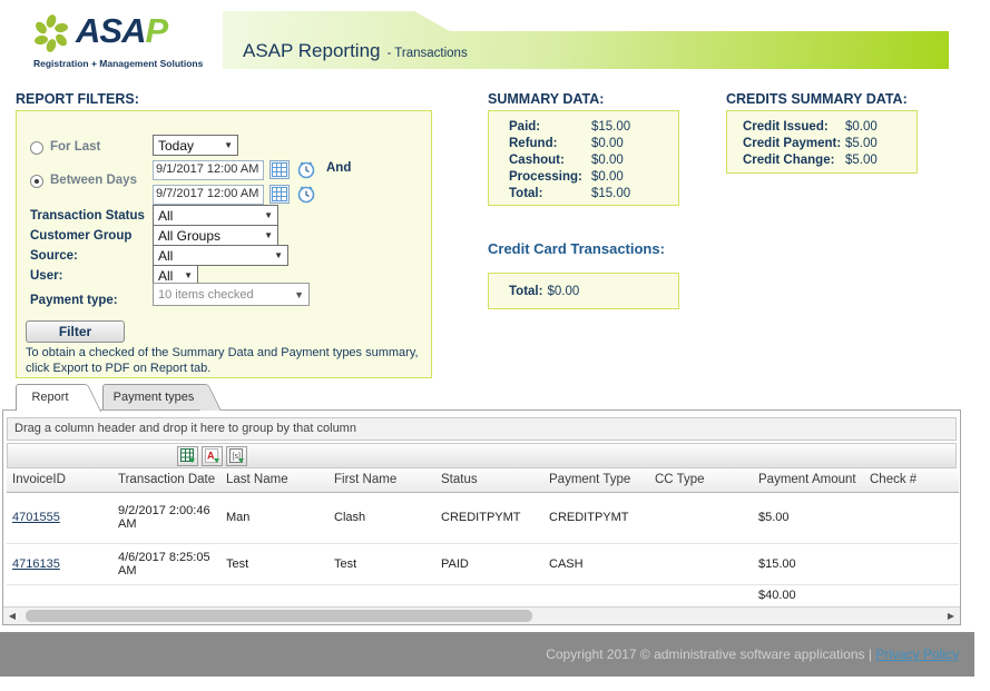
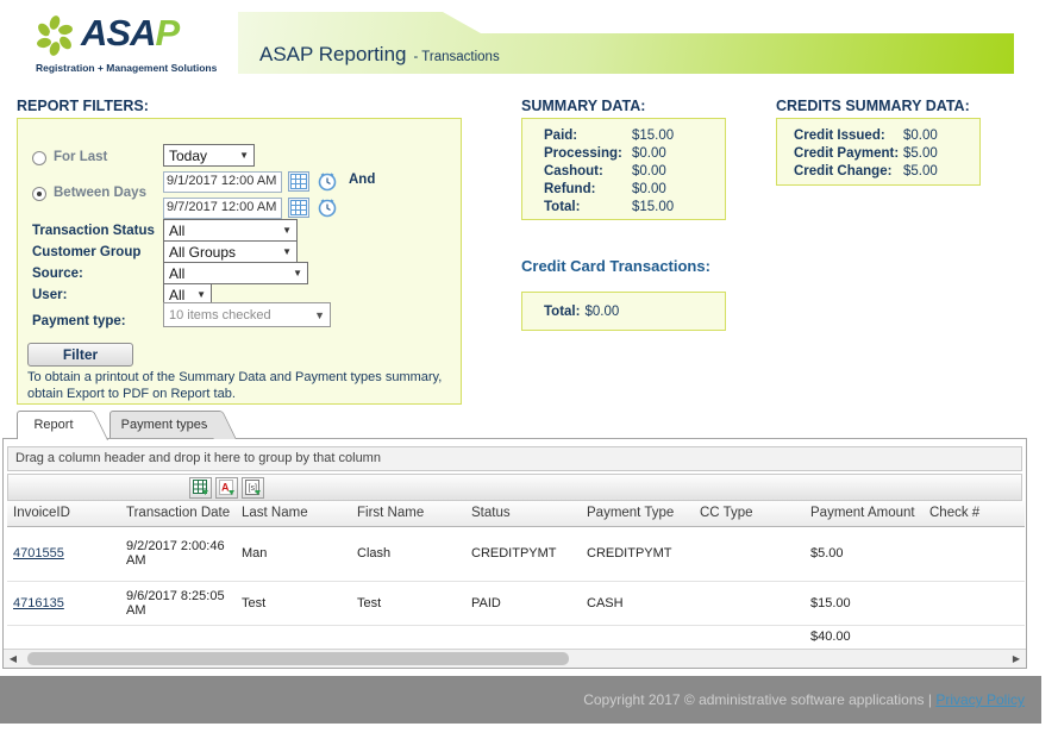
  ASAP
  Registration + Management Solutions
  ASAP Reporting - Transactions
  REPORT FILTERS:
  SUMMARY DATA:
  CREDITS SUMMARY DATA:
  For Last
  Today
  ▼
  9/1/2017 12:00 AM
  And
  Between Days
  9/7/2017 12:00 AM
  Transaction Status
  All
  ▼
  Customer Group
  All Groups
  ▼
  Source:
  All
  ▼
  User:
  All
  ▼
  Payment type:
  10 items checked
  ▼
  Filter
- To obtain a checked of the Summary Data and Payment types summary,
+ To obtain a printout of the Summary Data and Payment types summary,
- click Export to PDF on Report tab.
+ obtain Export to PDF on Report tab.
  Paid:
  $15.00
- Refund:
+ Processing:
  $0.00
  Cashout:
  $0.00
- Processing:
+ Refund:
  $0.00
  Total:
  $15.00
  Credit Issued:
  $0.00
  Credit Payment:
  $5.00
  Credit Change:
  $5.00
  Credit Card Transactions:
  Total:
  $0.00
  Report
  Payment types
  Drag a column header and drop it here to group by that column
  A
  InvoiceID	Transaction Date	Last Name	First Name	Status	Payment Type	CC Type	Payment Amount	Check #
  4701555	9/2/2017 2:00:46 AM	Man	Clash	CREDITPYMT	CREDITPYMT		$5.00
- 4716135	4/6/2017 8:25:05 AM	Test	Test	PAID	CASH		$15.00
+ 4716135	9/6/2017 8:25:05 AM	Test	Test	PAID	CASH		$15.00
  							$40.00
  ◀
  ▶
  Copyright 2017 © administrative software applications | Privacy Policy
